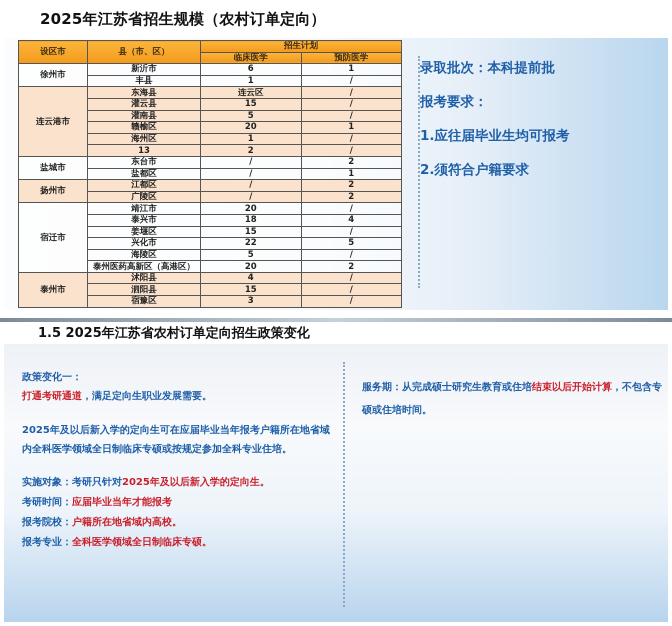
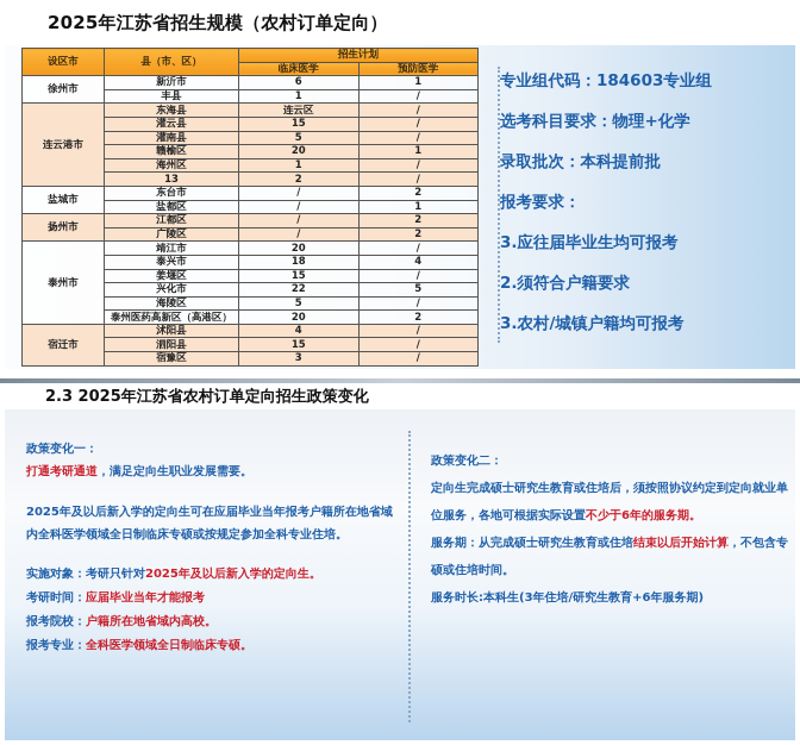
  2025年江苏省招生规模（农村订单定向）
  设区市	县（市、区）	招生计划
  临床医学	预防医学
  徐州市	新沂市	6	1
  丰县	1	/
  连云港市	东海县	连云区	/
  灌云县	15	/
  灌南县	5	/
  赣榆区	20	1
  海州区	1	/
  13	2	/
  盐城市	东台市	/	2
  盐都区	/	1
  扬州市	江都区	/	2
  广陵区	/	2
- 宿迁市	靖江市	20	/
+ 泰州市	靖江市	20	/
  泰兴市	18	4
  姜堰区	15	/
  兴化市	22	5
  海陵区	5	/
  泰州医药高新区（高港区）	20	2
- 泰州市	沭阳县	4	/
+ 宿迁市	沭阳县	4	/
  泗阳县	15	/
  宿豫区	3	/
+ 专业组代码：184603专业组
+ 选考科目要求：物理+化学
  录取批次：本科提前批
  报考要求：
- 1.应往届毕业生均可报考
+ 3.应往届毕业生均可报考
  2.须符合户籍要求
+ 3.农村/城镇户籍均可报考
- 1.5 2025年江苏省农村订单定向招生政策变化
+ 2.3 2025年江苏省农村订单定向招生政策变化
  政策变化一：
  打通考研通道，满足定向生职业发展需要。
  2025年及以后新入学的定向生可在应届毕业当年报考户籍所在地省域内全科医学领域全日制临床专硕或按规定参加全科专业住培。
  实施对象：考研只针对2025年及以后新入学的定向生。
  考研时间：应届毕业当年才能报考
  报考院校：户籍所在地省域内高校。
  报考专业：全科医学领域全日制临床专硕。
+ 政策变化二：
+ 定向生完成硕士研究生教育或住培后，须按照协议约定到定向就业单位服务，各地可根据实际设置不少于6年的服务期。
  服务期：从完成硕士研究生教育或住培结束以后开始计算，不包含专硕或住培时间。
+ 服务时长:本科生(3年住培/研究生教育+6年服务期)
